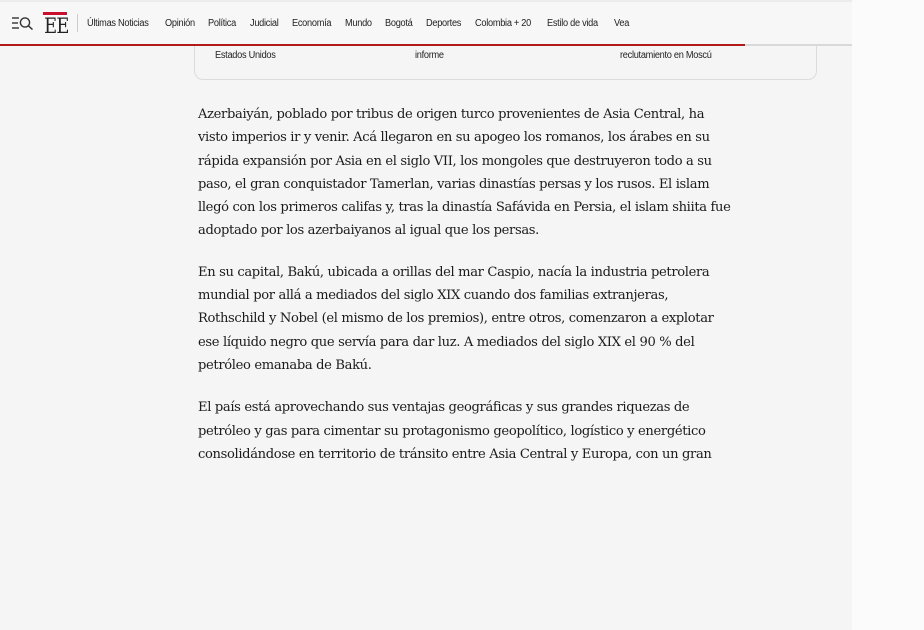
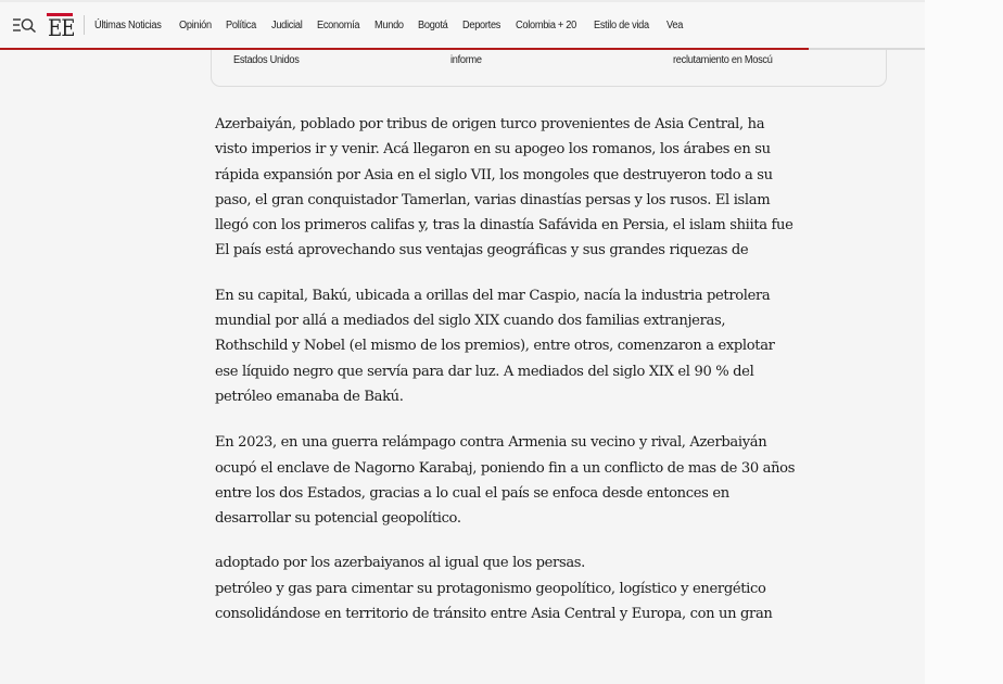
  Estados Unidos
  informe
  reclutamiento en Moscú
  EE
  Últimas Noticias
  Opinión
  Política
  Judicial
  Economía
  Mundo
  Bogotá
  Deportes
  Colombia + 20
  Estilo de vida
  Vea
  Azerbaiyán, poblado por tribus de origen turco provenientes de Asia Central, ha
  visto imperios ir y venir. Acá llegaron en su apogeo los romanos, los árabes en su
  rápida expansión por Asia en el siglo VII, los mongoles que destruyeron todo a su
  paso, el gran conquistador Tamerlan, varias dinastías persas y los rusos. El islam
  llegó con los primeros califas y, tras la dinastía Safávida en Persia, el islam shiita fue
- adoptado por los azerbaiyanos al igual que los persas.
+ El país está aprovechando sus ventajas geográficas y sus grandes riquezas de
  En su capital, Bakú, ubicada a orillas del mar Caspio, nacía la industria petrolera
  mundial por allá a mediados del siglo XIX cuando dos familias extranjeras,
  Rothschild y Nobel (el mismo de los premios), entre otros, comenzaron a explotar
  ese líquido negro que servía para dar luz. A mediados del siglo XIX el 90 % del
  petróleo emanaba de Bakú.
+ En 2023, en una guerra relámpago contra Armenia su vecino y rival, Azerbaiyán
+ ocupó el enclave de Nagorno Karabaj, poniendo fin a un conflicto de mas de 30 años
+ entre los dos Estados, gracias a lo cual el país se enfoca desde entonces en
+ desarrollar su potencial geopolítico.
- El país está aprovechando sus ventajas geográficas y sus grandes riquezas de
+ adoptado por los azerbaiyanos al igual que los persas.
  petróleo y gas para cimentar su protagonismo geopolítico, logístico y energético
  consolidándose en territorio de tránsito entre Asia Central y Europa, con un gran
